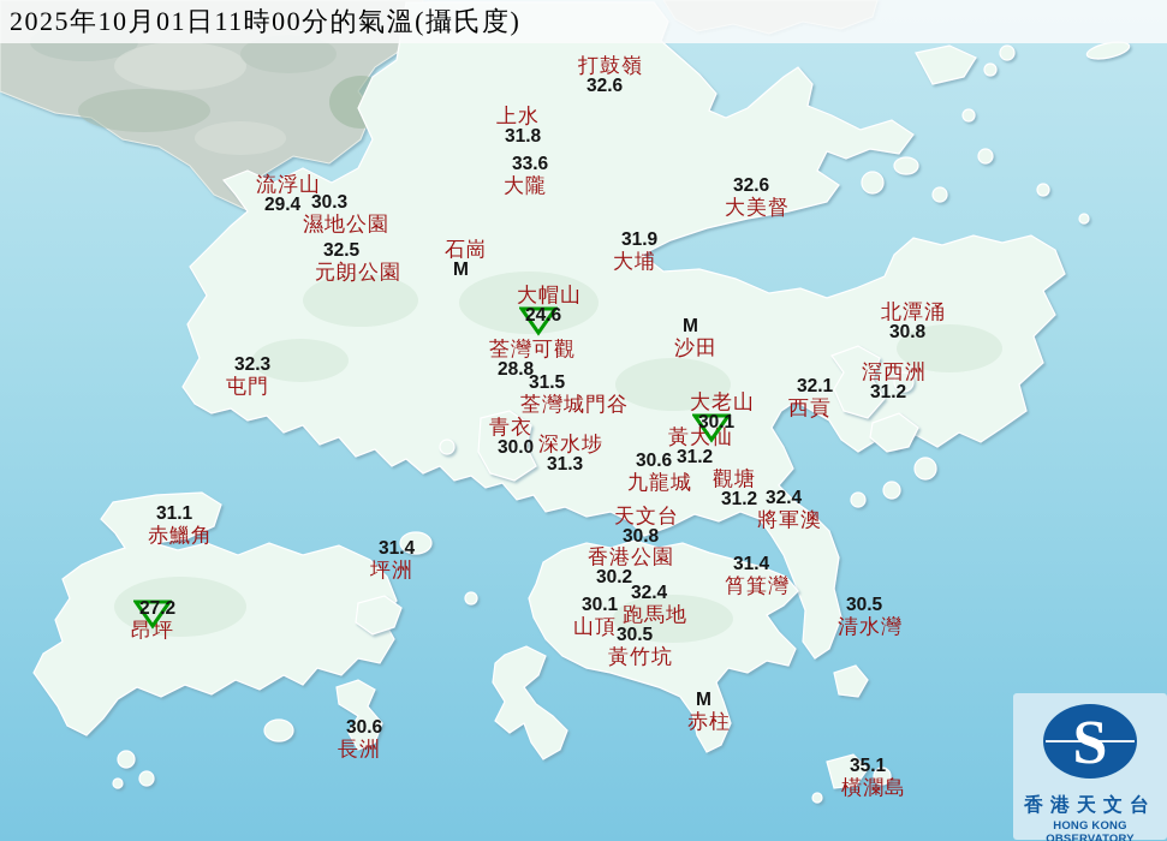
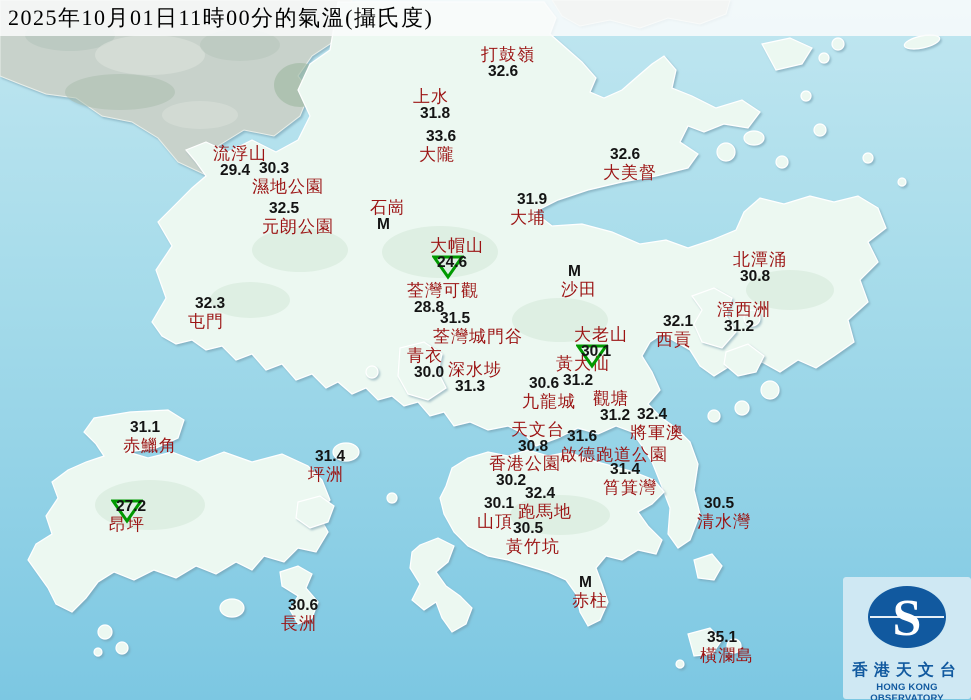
  32.6
  打鼓嶺
  31.8
  上水
  33.6
  大隴
  29.4
  流浮山
  30.3
  濕地公園
  32.5
  元朗公園
  M
  石崗
  32.6
  大美督
  31.9
  大埔
  24.6
  大帽山
  28.8
  荃灣可觀
  M
  沙田
  30.8
  北潭涌
  32.3
  屯門
  31.5
  荃灣城門谷
  32.1
  西貢
  31.2
  滘西洲
  30.0
  青衣
  31.3
  深水埗
  30.1
  大老山
  31.2
  黃大仙
  30.6
  九龍城
  31.2
  觀塘
  32.4
  將軍澳
  30.8
  天文台
+ 31.6
+ 啟德跑道公園
  30.2
  香港公園
  31.4
  筲箕灣
  31.1
  赤鱲角
  31.4
  坪洲
  27.2
  昂坪
  30.1
  山頂
  32.4
  跑馬地
  30.5
  黃竹坑
  30.5
  清水灣
  M
  赤柱
  30.6
  長洲
  35.1
  橫瀾島
  2025年10月01日11時00分的氣溫(攝氏度)
  S
  香港天文台
  HONG KONG OBSERVATORY
